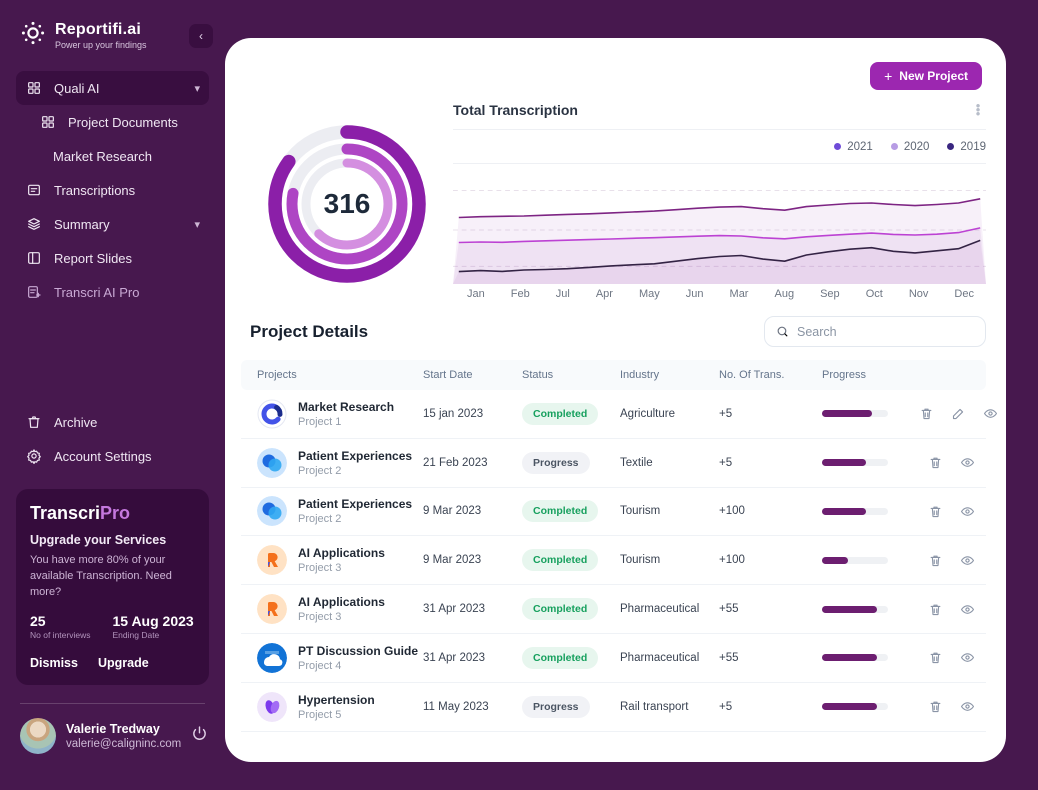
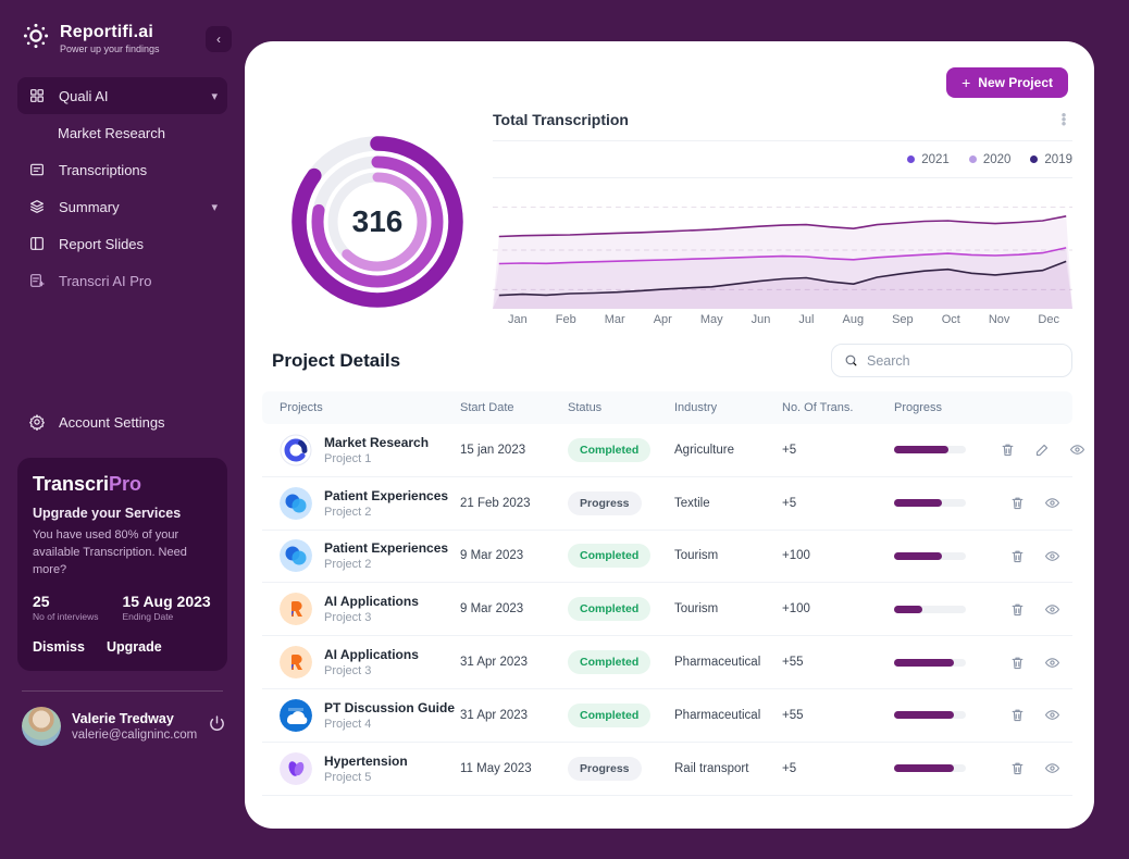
  Reportifi.ai
  Power up your findings
  ‹
  Quali AI
  ▾
- Project Documents
  Market Research
  Transcriptions
  Summary
  ▾
  Report Slides
  Transcri AI Pro
- Archive
  Account Settings
  TranscriPro
  Upgrade your Services
- You have more 80% of your available Transcription. Need more?
+ You have used 80% of your available Transcription. Need more?
  25
  No of interviews
  15 Aug 2023
  Ending Date
  Dismiss
  Upgrade
  Valerie Tredway
  valerie@caligninc.com
  +
  New Project
  316
  Total Transcription
  •
  •
  •
  2021
  2020
  2019
  Jan
  Feb
- Jul
+ Mar
  Apr
  May
  Jun
- Mar
+ Jul
  Aug
  Sep
  Oct
  Nov
  Dec
  Project Details
  Search
  Projects
  Start Date
  Status
  Industry
  No. Of Trans.
  Progress
  Market Research
  Project 1
  15 jan 2023
  Completed
  Agriculture
  +5
  Patient Experiences
  Project 2
  21 Feb 2023
  Progress
  Textile
  +5
  Patient Experiences
  Project 2
  9 Mar 2023
  Completed
  Tourism
  +100
  AI Applications
  Project 3
  9 Mar 2023
  Completed
  Tourism
  +100
  AI Applications
  Project 3
  31 Apr 2023
  Completed
  Pharmaceutical
  +55
  PT Discussion Guide
  Project 4
  31 Apr 2023
  Completed
  Pharmaceutical
  +55
  Hypertension
  Project 5
  11 May 2023
  Progress
  Rail transport
  +5
